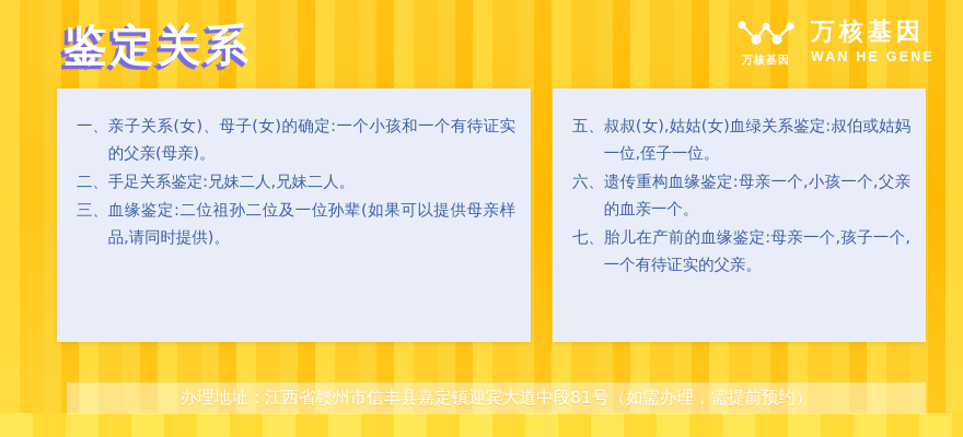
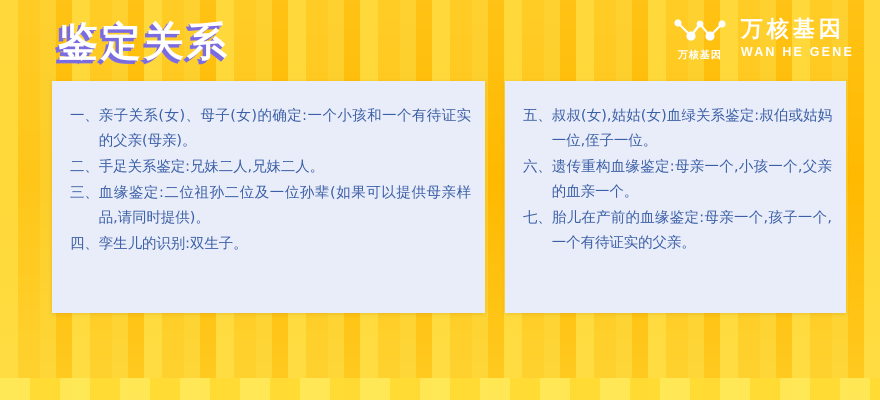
  鉴定关系
  万核基因
  万核基因
  WAN HE GENE
  一、
  亲子关系(女)、母子(女)的确定:一个小孩和一个有待证实的父亲(母亲)。
  二、
  手足关系鉴定:兄妹二人,兄妹二人。
  三、
  血缘鉴定:二位祖孙二位及一位孙辈(如果可以提供母亲样品,请同时提供)。
+ 四、
+ 孪生儿的识别:双生子。
  五、
  叔叔(女),姑姑(女)血绿关系鉴定:叔伯或姑妈一位,侄子一位。
  六、
  遗传重构血缘鉴定:母亲一个,小孩一个,父亲的血亲一个。
  七、
  胎儿在产前的血缘鉴定:母亲一个,孩子一个,一个有待证实的父亲。
- 办理地址：江西省赣州市信丰县嘉定镇迎宾大道中段81号（如需办理，需提前预约）
